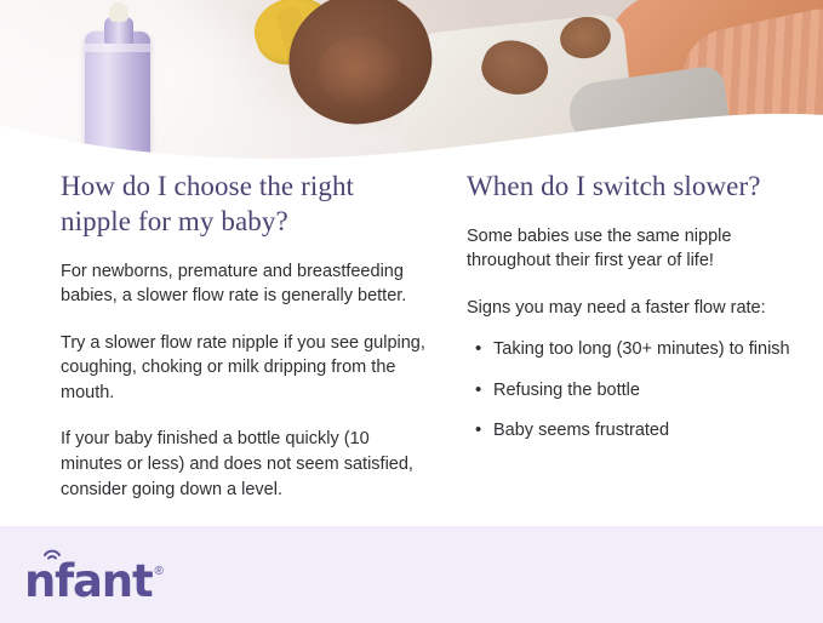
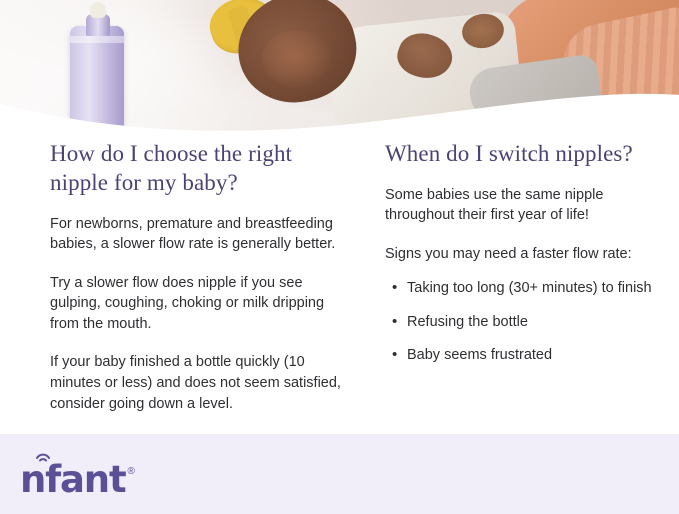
  How do I choose the right nipple for my baby?
  For newborns, premature and breastfeeding babies, a slower flow rate is generally better.
- Try a slower flow rate nipple if you see gulping, coughing, choking or milk dripping from the mouth.
+ Try a slower flow does nipple if you see gulping, coughing, choking or milk dripping from the mouth.
  If your baby finished a bottle quickly (10 minutes or less) and does not seem satisfied, consider going down a level.
- When do I switch slower?
+ When do I switch nipples?
  Some babies use the same nipple throughout their first year of life!
  Signs you may need a faster flow rate:
  Taking too long (30+ minutes) to finish
  Refusing the bottle
  Baby seems frustrated
  nfant
  ®
